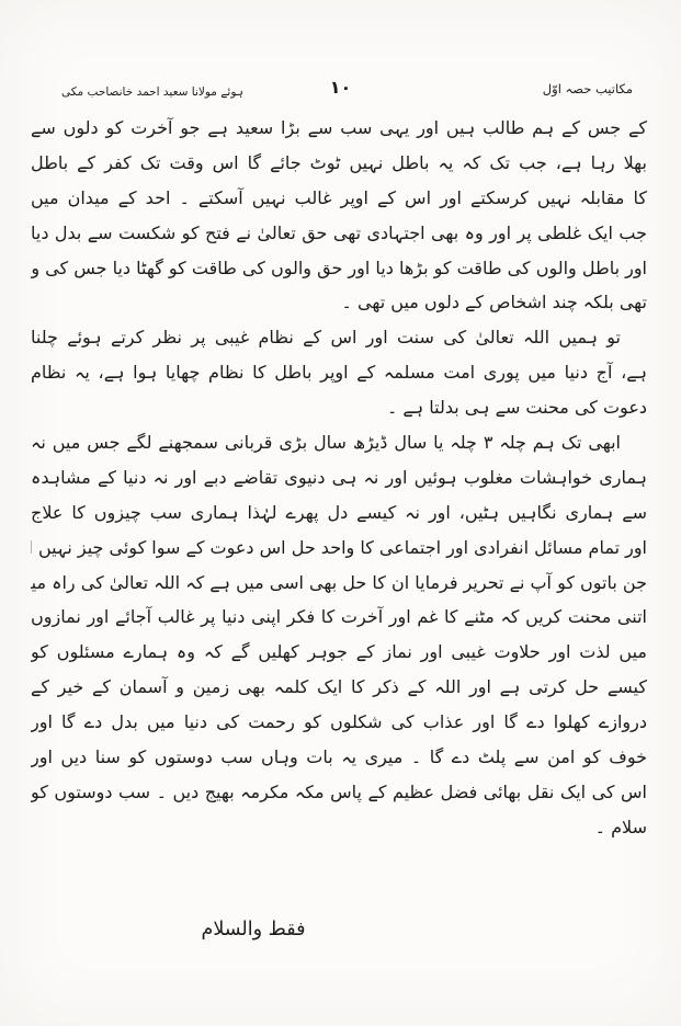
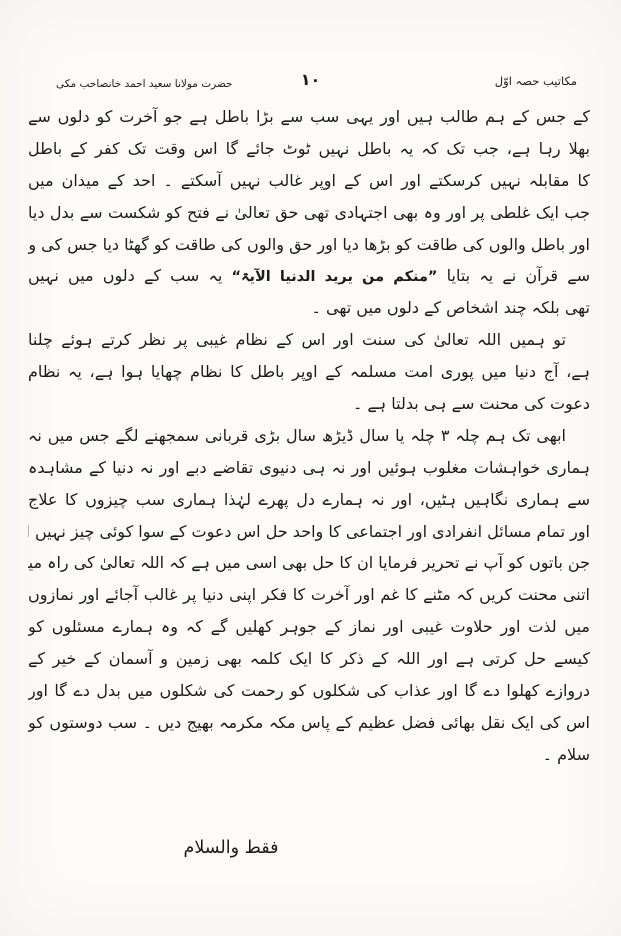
- ہوئے مولانا سعید احمد خانصاحب مکی
+ حضرت مولانا سعید احمد خانصاحب مکی
  ۱۰
  مکاتیب حصہ اوّل
- کے جس کے ہم طالب ہیں اور یہی سب سے بڑا سعید ہے جو آخرت کو دلوں سے
+ کے جس کے ہم طالب ہیں اور یہی سب سے بڑا باطل ہے جو آخرت کو دلوں سے
  بھلا رہا ہے، جب تک کہ یہ باطل نہیں ٹوٹ جائے گا اس وقت تک کفر کے باطل
  کا مقابلہ نہیں کرسکتے اور اس کے اوپر غالب نہیں آسکتے ۔ احد کے میدان میں
  جب ایک غلطی پر اور وہ بھی اجتہادی تھی حق تعالیٰ نے فتح کو شکست سے بدل دیا
  اور باطل والوں کی طاقت کو بڑھا دیا اور حق والوں کی طاقت کو گھٹا دیا جس کی و
+ سے قرآن نے یہ بتایا ”منکم من یرید الدنیا الآیۃ“ یہ سب کے دلوں میں نہیں
  تھی بلکہ چند اشخاص کے دلوں میں تھی ۔
  تو ہمیں اللہ تعالیٰ کی سنت اور اس کے نظام غیبی پر نظر کرتے ہوئے چلنا
  ہے، آج دنیا میں پوری امت مسلمہ کے اوپر باطل کا نظام چھایا ہوا ہے، یہ نظام
  دعوت کی محنت سے ہی بدلتا ہے ۔
  ابھی تک ہم چلہ ۳ چلہ یا سال ڈیڑھ سال بڑی قربانی سمجھنے لگے جس میں نہ
  ہماری خواہشات مغلوب ہوئیں اور نہ ہی دنیوی تقاضے دبے اور نہ دنیا کے مشاہدہ
- سے ہماری نگاہیں ہٹیں، اور نہ کیسے دل پھرے لہٰذا ہماری سب چیزوں کا علاج
+ سے ہماری نگاہیں ہٹیں، اور نہ ہمارے دل پھرے لہٰذا ہماری سب چیزوں کا علاج
  اور تمام مسائل انفرادی اور اجتماعی کا واحد حل اس دعوت کے سوا کوئی چیز نہیں ا
  جن باتوں کو آپ نے تحریر فرمایا ان کا حل بھی اسی میں ہے کہ اللہ تعالیٰ کی راہ می
  اتنی محنت کریں کہ مٹنے کا غم اور آخرت کا فکر اپنی دنیا پر غالب آجائے اور نمازوں
  میں لذت اور حلاوت غیبی اور نماز کے جوہر کھلیں گے کہ وہ ہمارے مسئلوں کو
  کیسے حل کرتی ہے اور اللہ کے ذکر کا ایک کلمہ بھی زمین و آسمان کے خیر کے
- دروازے کھلوا دے گا اور عذاب کی شکلوں کو رحمت کی دنیا میں بدل دے گا اور
+ دروازے کھلوا دے گا اور عذاب کی شکلوں کو رحمت کی شکلوں میں بدل دے گا اور
- خوف کو امن سے پلٹ دے گا ۔ میری یہ بات وہاں سب دوستوں کو سنا دیں اور
  اس کی ایک نقل بھائی فضل عظیم کے پاس مکہ مکرمہ بھیج دیں ۔ سب دوستوں کو
  سلام ۔
  فقط والسلام
